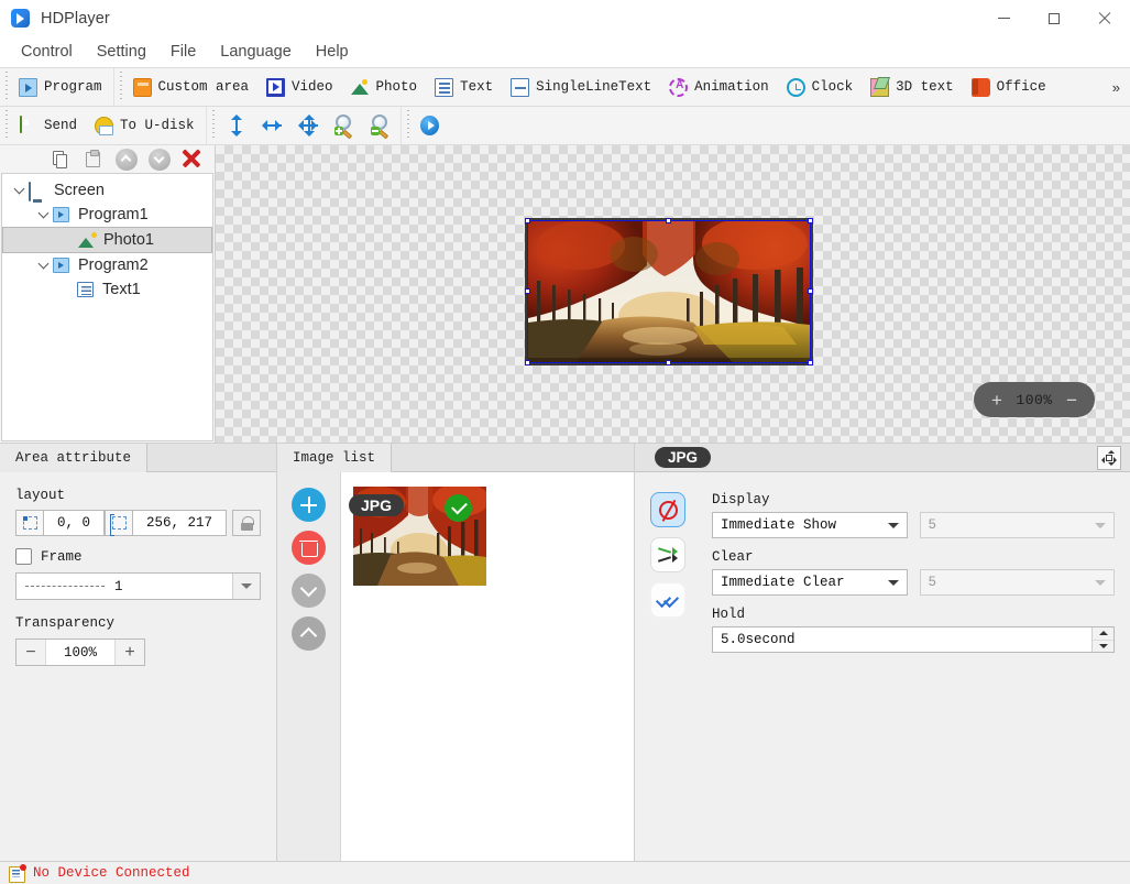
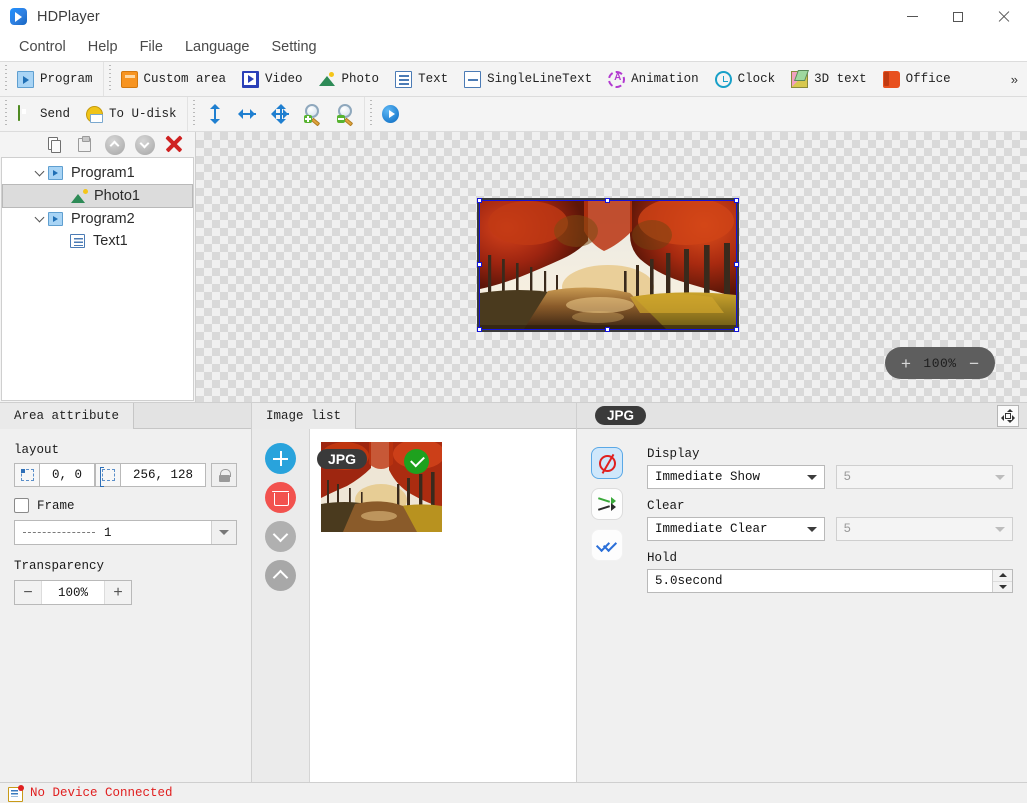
  HDPlayer
  Control
- Setting
+ Help
  File
  Language
- Help
+ Setting
  Program
  Custom area
  Video
  Photo
  Text
  SingleLineText
  Animation
  Clock
  3D text
  Office
  »
  Send
  To U-disk
- Screen
  Program1
  Photo1
  Program2
  Text1
  +
  100%
  −
  Area attribute
  layout
  0, 0
- 256, 217
+ 256, 128
  Frame
  1
  Transparency
  −
  100%
  +
  Image list
  JPG
  JPG
  Display
  Immediate Show
  5
  Clear
  Immediate Clear
  5
  Hold
  5.0second
  No Device Connected
